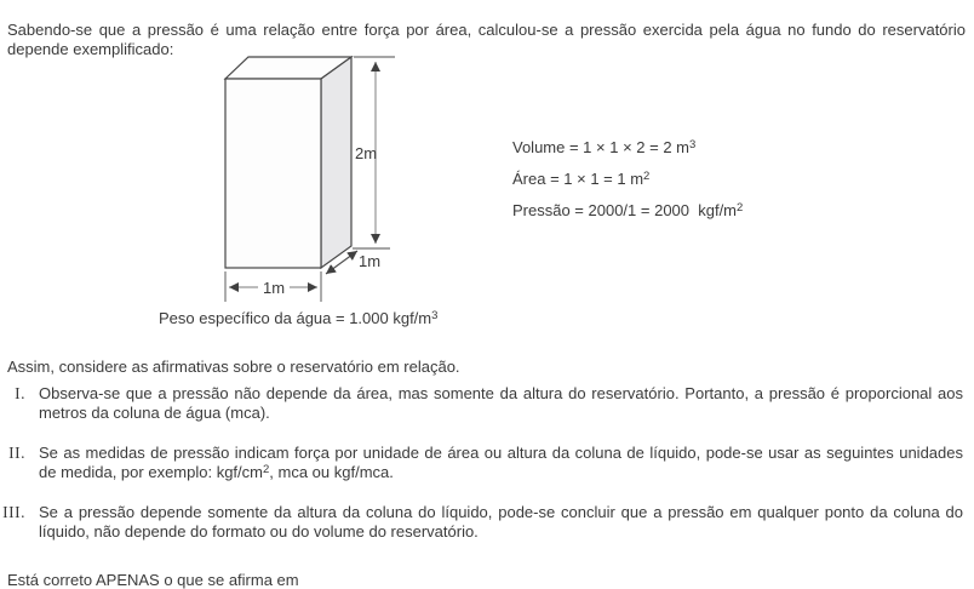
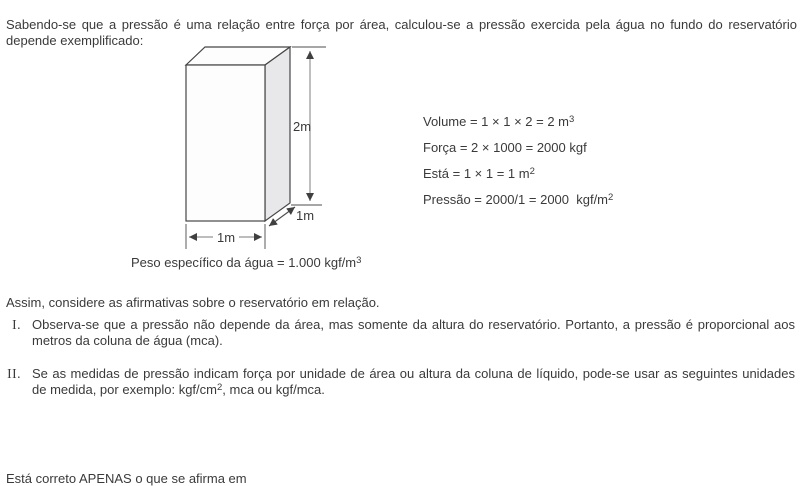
  Sabendo-se que a pressão é uma relação entre força por área, calculou-se a pressão exercida pela água no fundo do reservatório depende exemplificado:
  2m
  1m
  1m
  Volume = 1 × 1 × 2 = 2 m3
+ Força = 2 × 1000 = 2000 kgf
- Área = 1 × 1 = 1 m2
+ Está = 1 × 1 = 1 m2
  Pressão = 2000/1 = 2000 kgf/m2
  Peso específico da água = 1.000 kgf/m3
  Assim, considere as afirmativas sobre o reservatório em relação.
  I.
  Observa-se que a pressão não depende da área, mas somente da altura do reservatório. Portanto, a pressão é proporcional aos metros da coluna de água (mca).
  II.
  Se as medidas de pressão indicam força por unidade de área ou altura da coluna de líquido, pode-se usar as seguintes unidades de medida, por exemplo: kgf/cm2, mca ou kgf/mca.
- III.
- Se a pressão depende somente da altura da coluna do líquido, pode-se concluir que a pressão em qualquer ponto da coluna do líquido, não depende do formato ou do volume do reservatório.
  Está correto APENAS o que se afirma em
